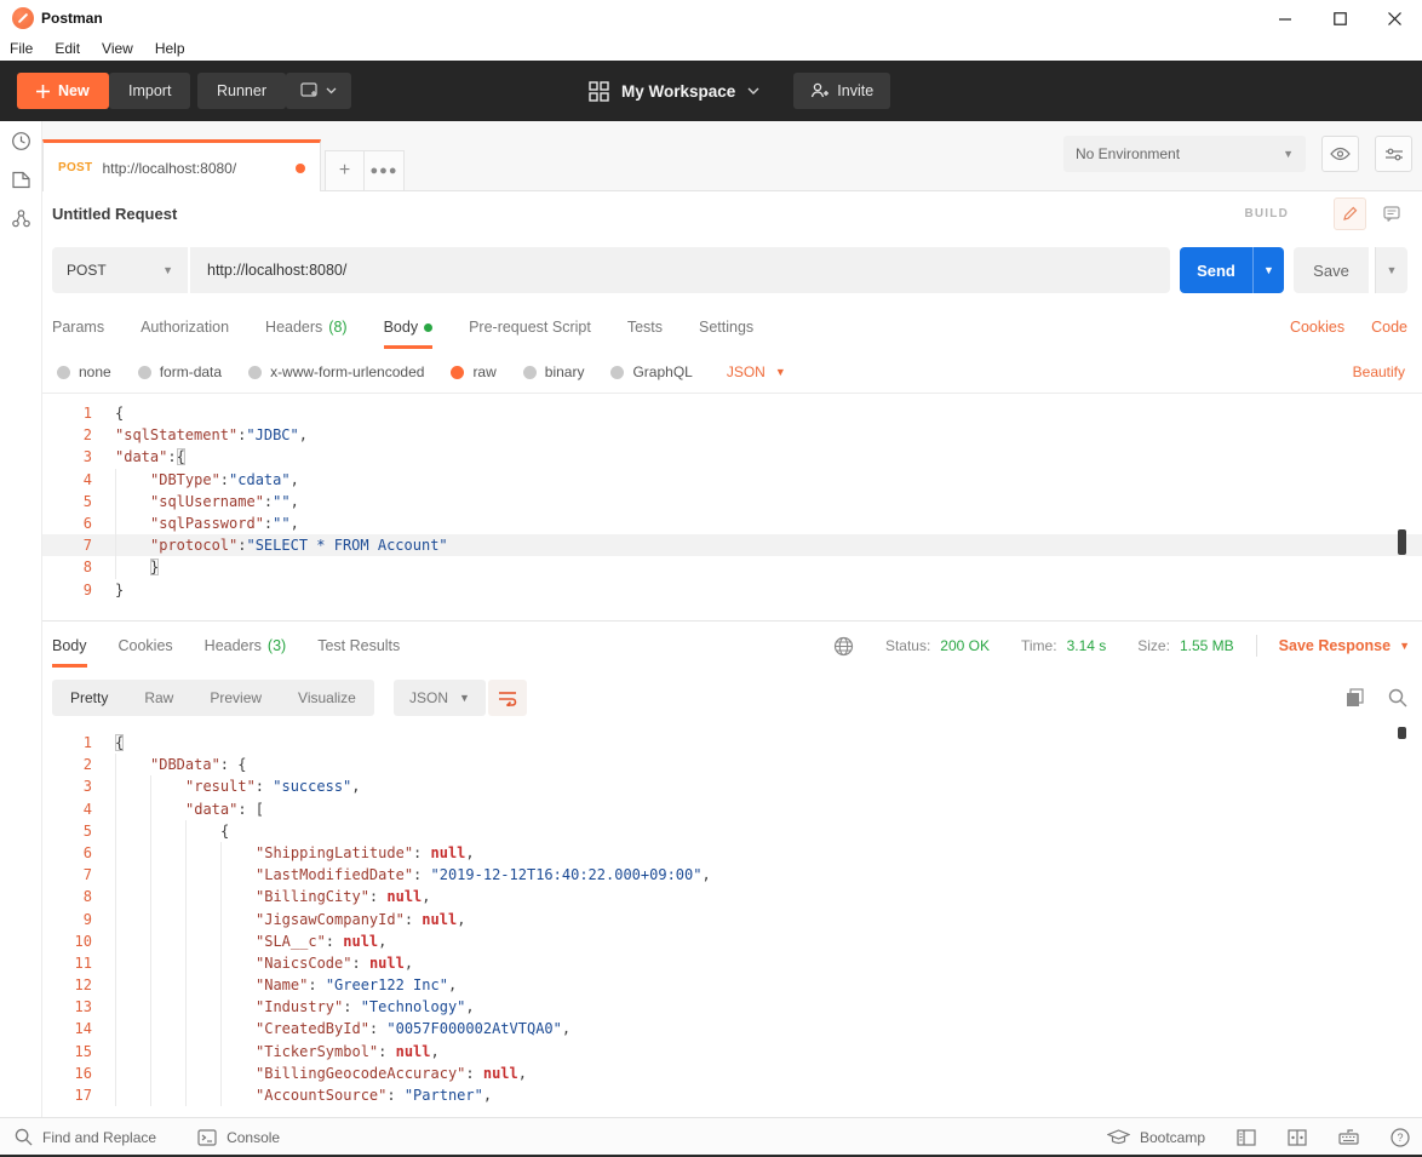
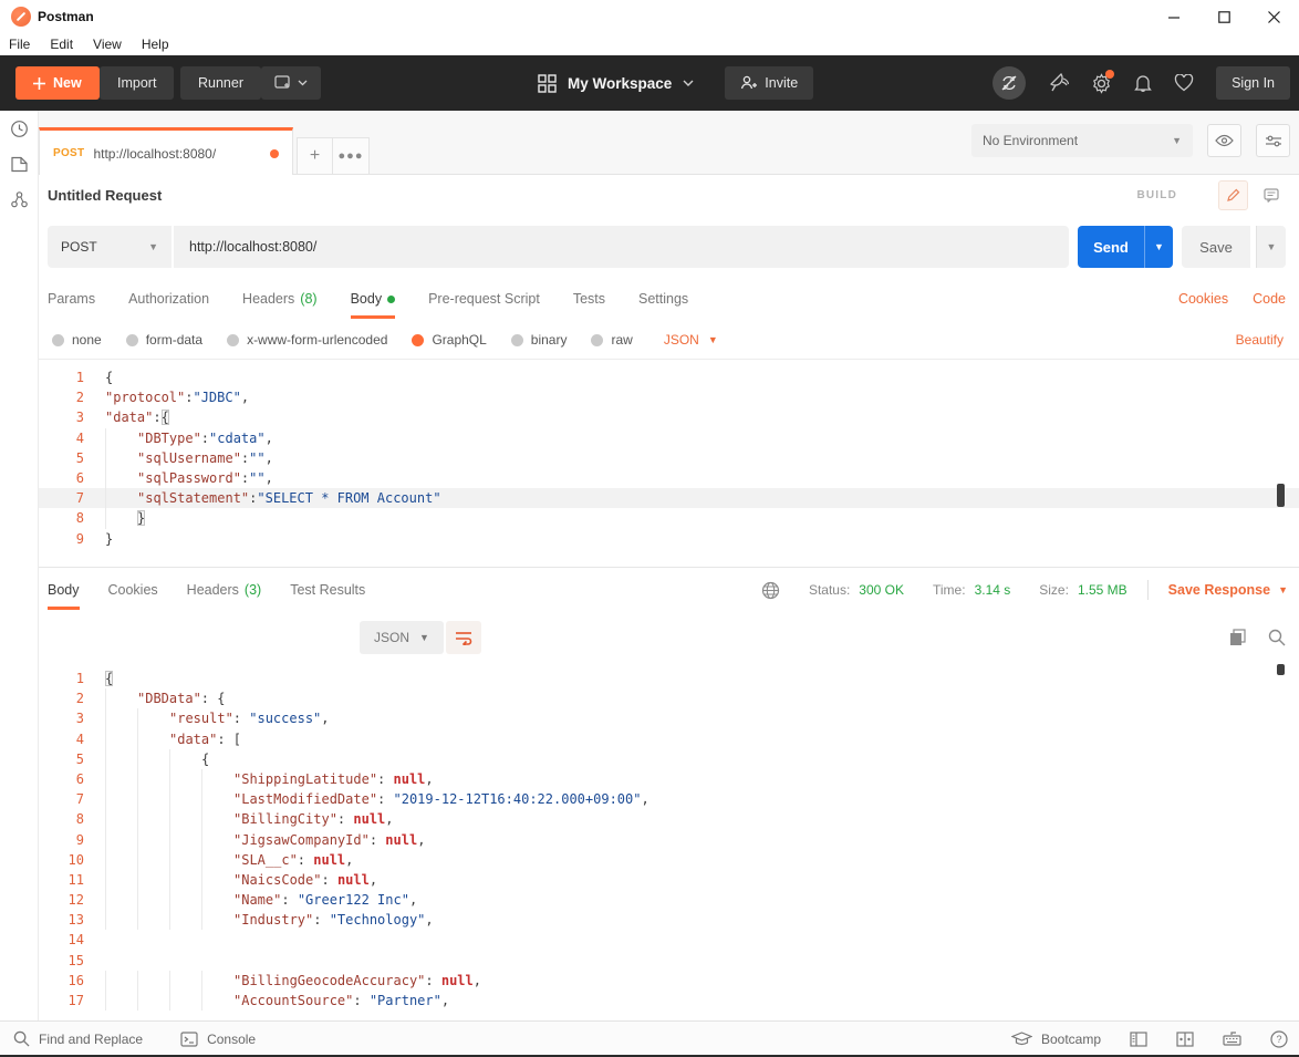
  Postman
  File
  Edit
  View
  Help
  New
  Import
  Runner
  My Workspace
  Invite
+ Sign In
  POST
  http://localhost:8080/
  +
  ●●●
  No Environment
  ▼
  Untitled Request
  BUILD
  POST
  ▼
  http://localhost:8080/
  Send
  ▼
  Save
  ▼
  Params
  Authorization
  Headers
  (8)
  Body
  Pre-request Script
  Tests
  Settings
  Cookies
  Code
  none
  form-data
  x-www-form-urlencoded
- raw
+ GraphQL
  binary
- GraphQL
+ raw
  JSON
  ▼
  Beautify
  1
  {
  2
- "sqlStatement":"JDBC",
+ "protocol":"JDBC",
  3
  "data":{
  4
  "DBType":"cdata",
  5
  "sqlUsername":"",
  6
  "sqlPassword":"",
  7
- "protocol":"SELECT * FROM Account"
+ "sqlStatement":"SELECT * FROM Account"
  8
  }
  9
  }
  Body
  Cookies
  Headers
  (3)
  Test Results
  Status:
- 200 OK
+ 300 OK
  Time:
  3.14 s
  Size:
  1.55 MB
  Save Response
  ▼
- Pretty
- Raw
- Preview
- Visualize
  JSON
  ▼
  1
  {
  2
  "DBData": {
  3
  "result": "success",
  4
  "data": [
  5
  {
  6
  "ShippingLatitude": null,
  7
  "LastModifiedDate": "2019-12-12T16:40:22.000+09:00",
  8
  "BillingCity": null,
  9
  "JigsawCompanyId": null,
  10
  "SLA__c": null,
  11
  "NaicsCode": null,
  12
  "Name": "Greer122 Inc",
  13
  "Industry": "Technology",
  14
- "CreatedById": "0057F000002AtVTQA0",
  15
- "TickerSymbol": null,
  16
  "BillingGeocodeAccuracy": null,
  17
  "AccountSource": "Partner",
  Find and Replace
  Console
  Bootcamp
  ?
